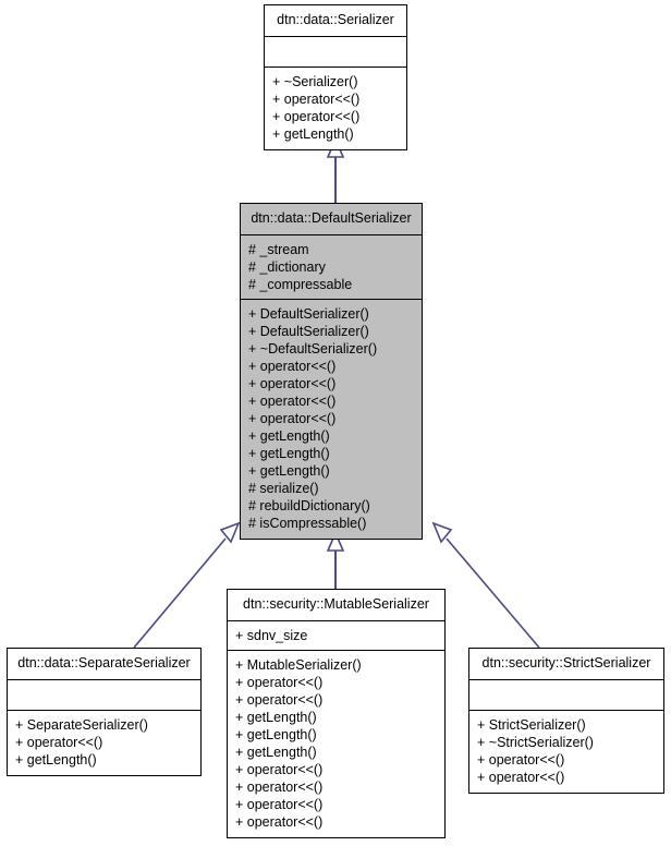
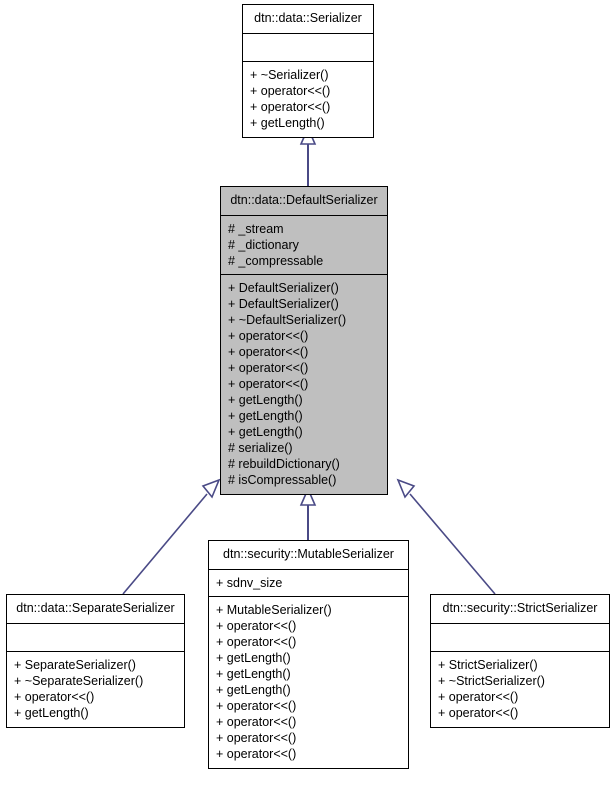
  dtn::data::Serializer
  + ~Serializer()
  + operator<<()
  + operator<<()
  + getLength()
  dtn::data::DefaultSerializer
  # _stream
  # _dictionary
  # _compressable
  + DefaultSerializer()
  + DefaultSerializer()
  + ~DefaultSerializer()
  + operator<<()
  + operator<<()
  + operator<<()
  + operator<<()
  + getLength()
  + getLength()
  + getLength()
  # serialize()
  # rebuildDictionary()
  # isCompressable()
  dtn::data::SeparateSerializer
  + SeparateSerializer()
+ + ~SeparateSerializer()
  + operator<<()
  + getLength()
  dtn::security::MutableSerializer
  + sdnv_size
  + MutableSerializer()
  + operator<<()
  + operator<<()
  + getLength()
  + getLength()
  + getLength()
  + operator<<()
  + operator<<()
  + operator<<()
  + operator<<()
  dtn::security::StrictSerializer
  + StrictSerializer()
  + ~StrictSerializer()
  + operator<<()
  + operator<<()
